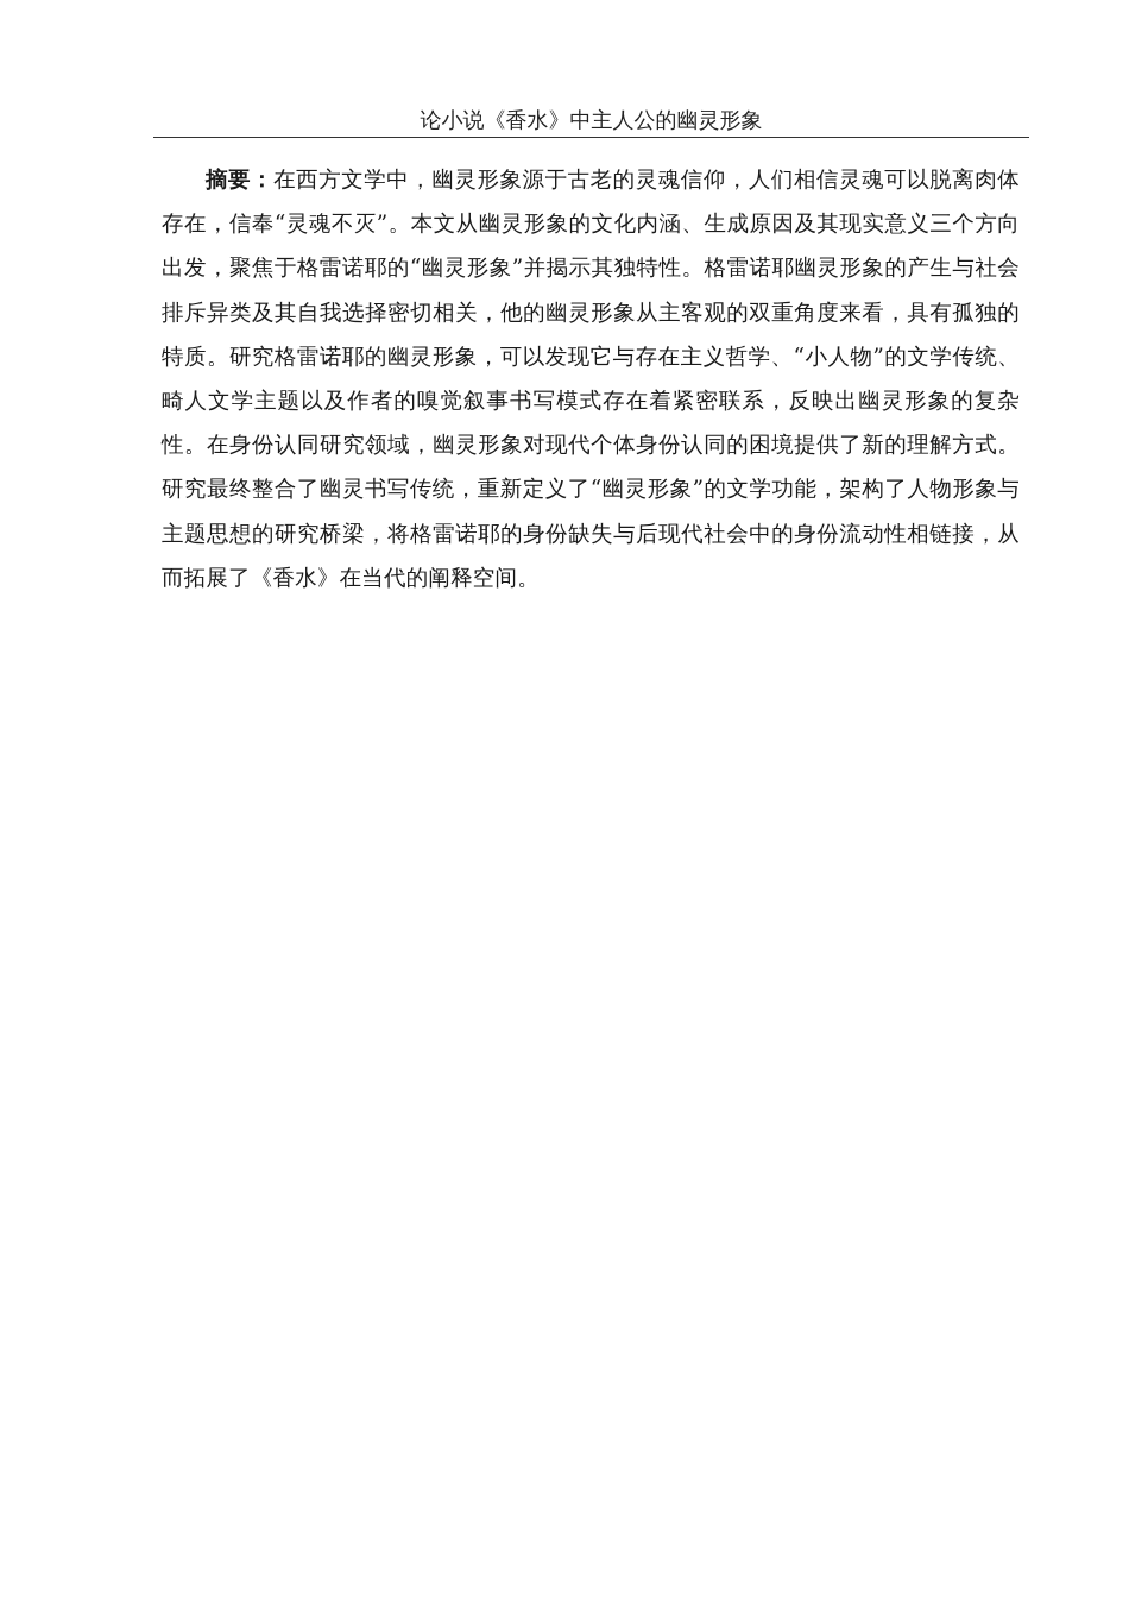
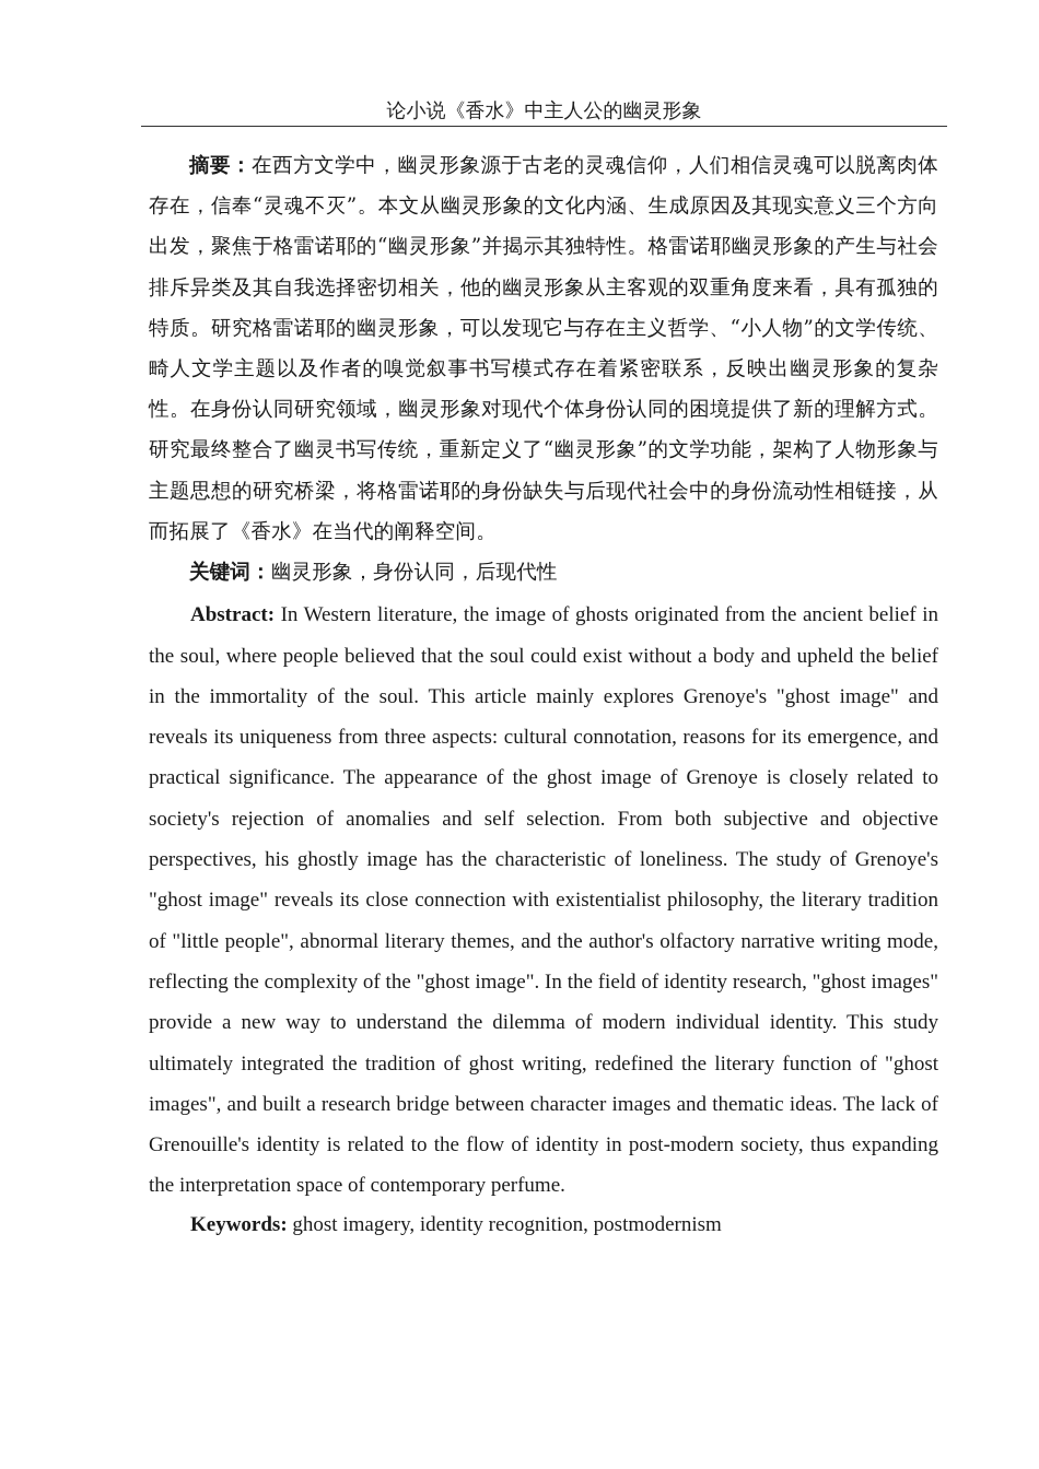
  论小说《香水》中主人公的幽灵形象
  摘要：在西方文学中，幽灵形象源于古老的灵魂信仰，人们相信灵魂可以脱离肉体存在，信奉“灵魂不灭”。本文从幽灵形象的文化内涵、生成原因及其现实意义三个方向出发，聚焦于格雷诺耶的“幽灵形象”并揭示其独特性。格雷诺耶幽灵形象的产生与社会排斥异类及其自我选择密切相关，他的幽灵形象从主客观的双重角度来看，具有孤独的特质。研究格雷诺耶的幽灵形象，可以发现它与存在主义哲学、“小人物”的文学传统、畸人文学主题以及作者的嗅觉叙事书写模式存在着紧密联系，反映出幽灵形象的复杂性。在身份认同研究领域，幽灵形象对现代个体身份认同的困境提供了新的理解方式。研究最终整合了幽灵书写传统，重新定义了“幽灵形象”的文学功能，架构了人物形象与主题思想的研究桥梁，将格雷诺耶的身份缺失与后现代社会中的身份流动性相链接，从而拓展了《香水》在当代的阐释空间。
+ 关键词：幽灵形象，身份认同，后现代性
+ Abstract: In Western literature, the image of ghosts originated from the ancient belief in the soul, where people believed that the soul could exist without a body and upheld the belief in the immortality of the soul. This article mainly explores Grenoye's "ghost image" and reveals its uniqueness from three aspects: cultural connotation, reasons for its emergence, and practical significance. The appearance of the ghost image of Grenoye is closely related to society's rejection of anomalies and self selection. From both subjective and objective perspectives, his ghostly image has the characteristic of loneliness. The study of Grenoye's "ghost image" reveals its close connection with existentialist philosophy, the literary tradition of "little people", abnormal literary themes, and the author's olfactory narrative writing mode, reflecting the complexity of the "ghost image". In the field of identity research, "ghost images" provide a new way to understand the dilemma of modern individual identity. This study ultimately integrated the tradition of ghost writing, redefined the literary function of "ghost images", and built a research bridge between character images and thematic ideas. The lack of Grenouille's identity is related to the flow of identity in post-modern society, thus expanding the interpretation space of contemporary perfume.
+ Keywords: ghost imagery, identity recognition, postmodernism
